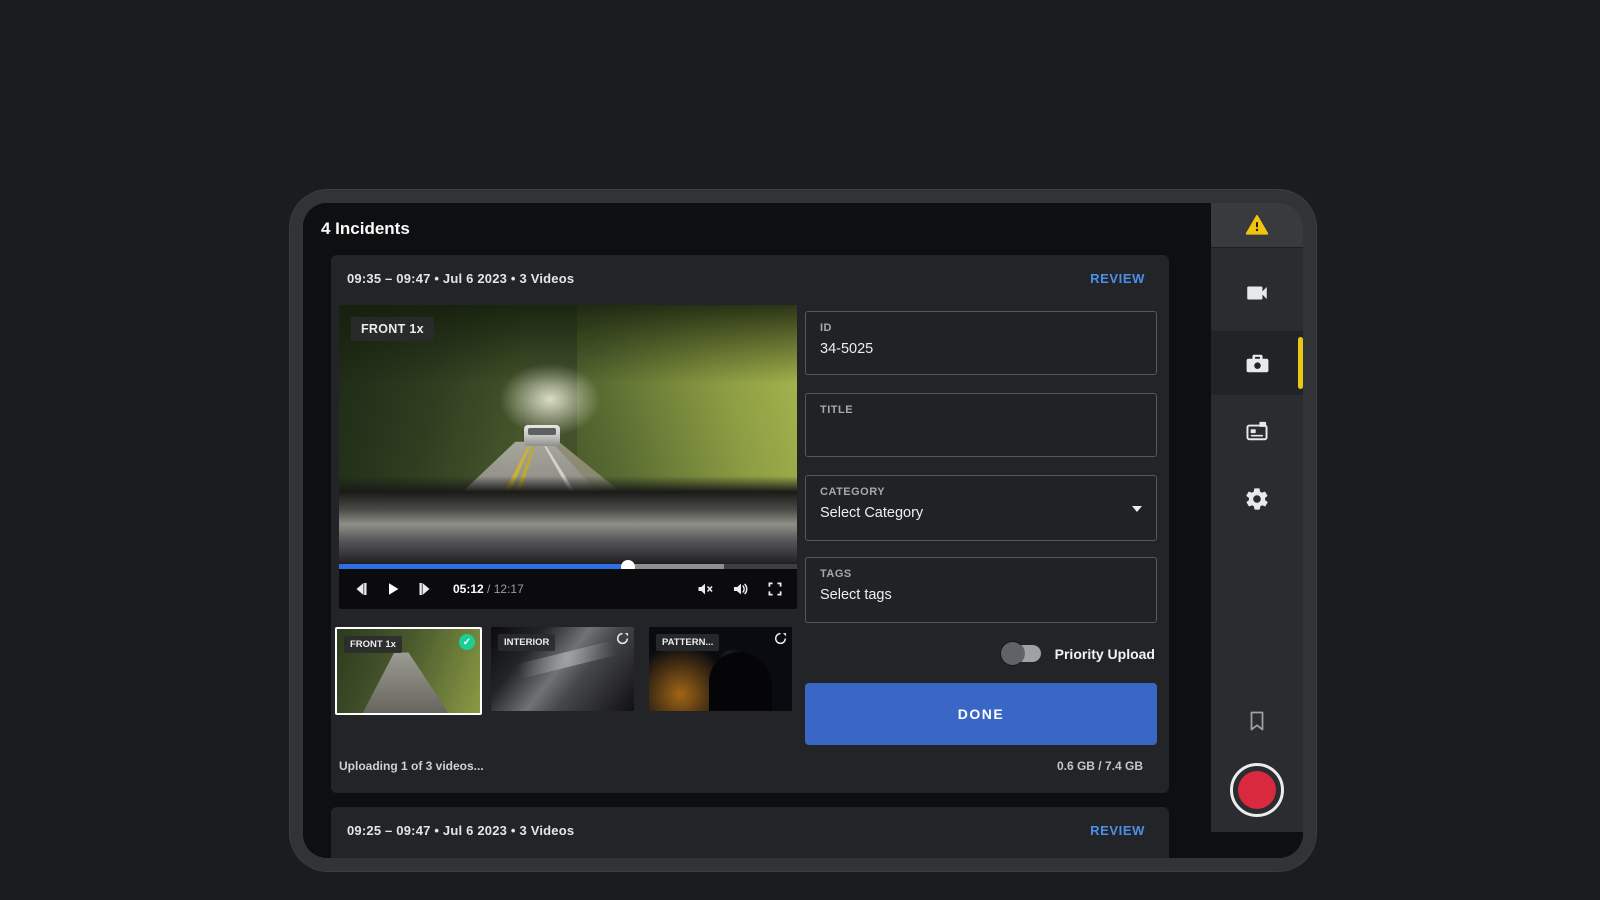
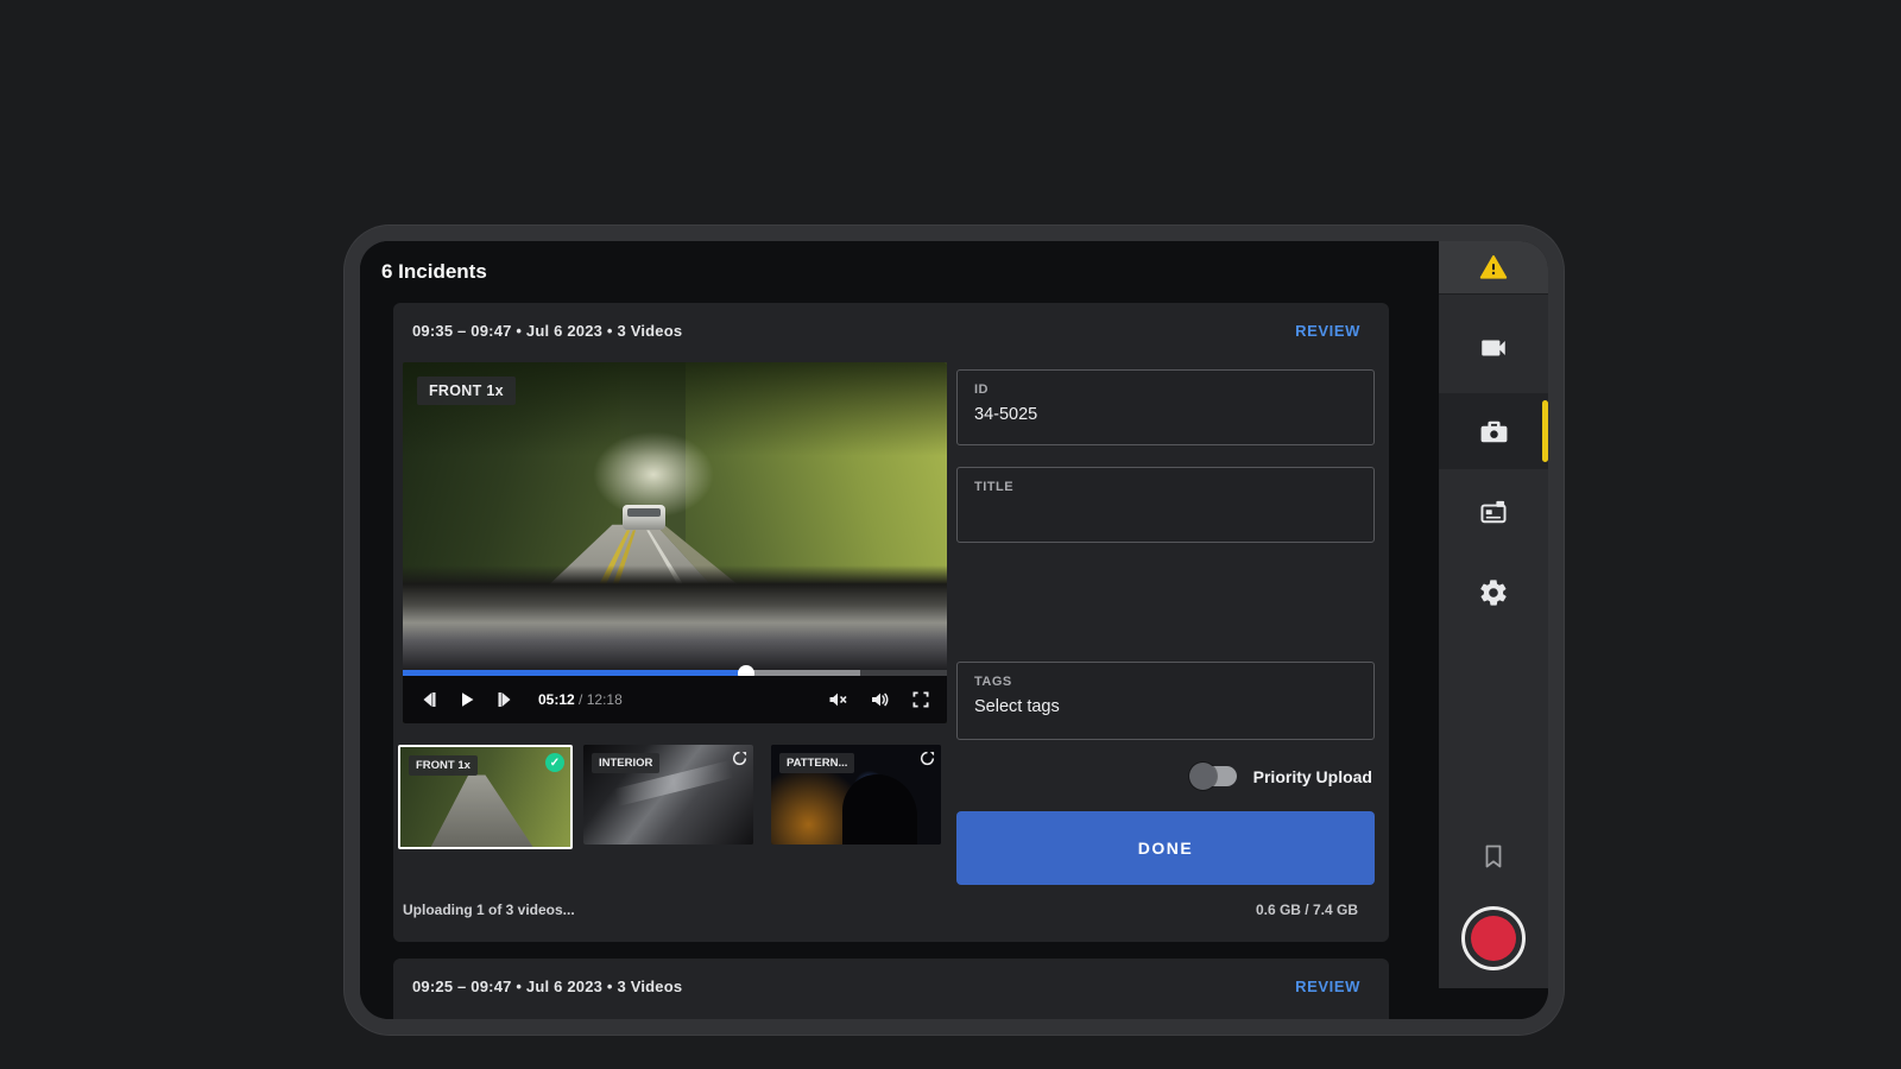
- 4 Incidents
+ 6 Incidents
  09:35 – 09:47 • Jul 6 2023 • 3 Videos
  REVIEW
  FRONT 1x
- 05:12 / 12:17
+ 05:12 / 12:18
  ID
  34-5025
  TITLE
- CATEGORY
- Select Category
  TAGS
  Select tags
  Priority Upload
  DONE
  FRONT 1x
  ✓
  INTERIOR
  PATTERN...
  Uploading 1 of 3 videos...
  0.6 GB / 7.4 GB
  09:25 – 09:47 • Jul 6 2023 • 3 Videos
  REVIEW
